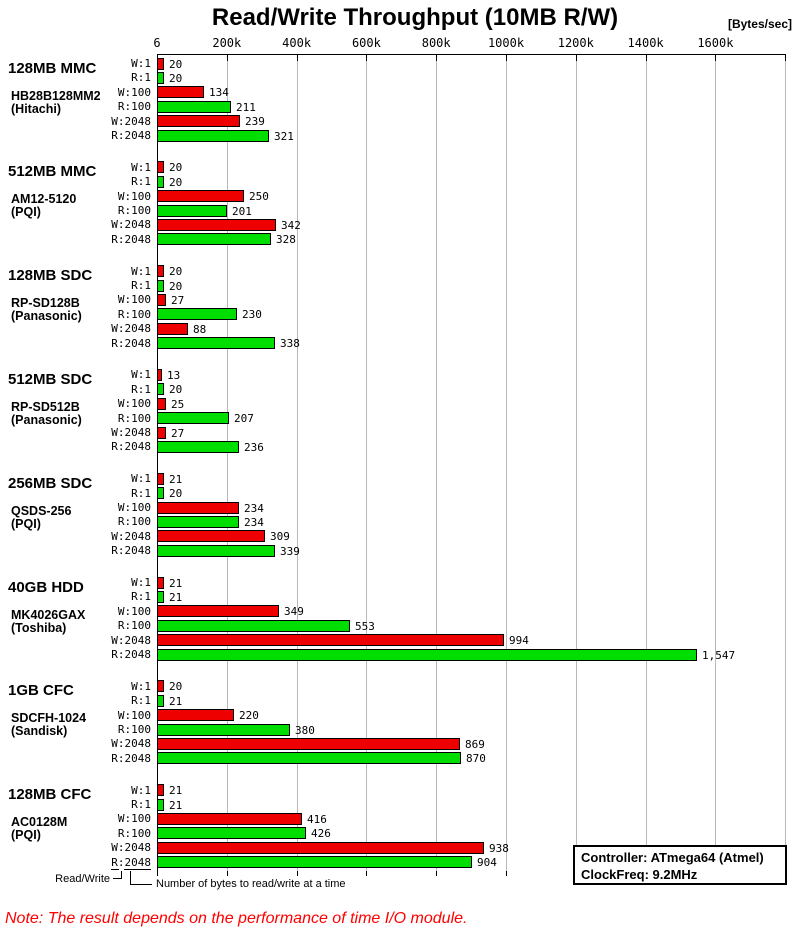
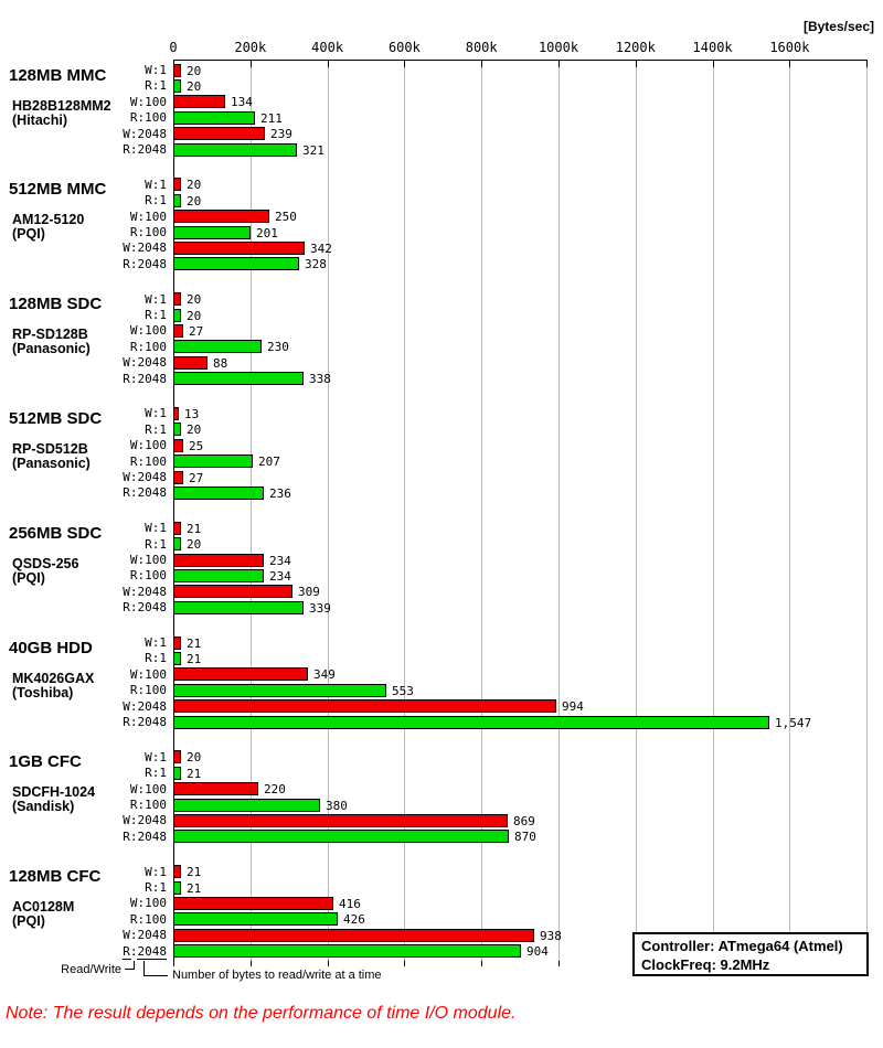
- Read/Write Throughput (10MB R/W)
  [Bytes/sec]
- 6
+ 0
  200k
  400k
  600k
  800k
  1000k
  1200k
  1400k
  1600k
  W:1
  20
  R:1
  20
  W:100
  134
  R:100
  211
  W:2048
  239
  R:2048
  321
  W:1
  20
  R:1
  20
  W:100
  250
  R:100
  201
  W:2048
  342
  R:2048
  328
  W:1
  20
  R:1
  20
  W:100
  27
  R:100
  230
  W:2048
  88
  R:2048
  338
  W:1
  13
  R:1
  20
  W:100
  25
  R:100
  207
  W:2048
  27
  R:2048
  236
  W:1
  21
  R:1
  20
  W:100
  234
  R:100
  234
  W:2048
  309
  R:2048
  339
  W:1
  21
  R:1
  21
  W:100
  349
  R:100
  553
  W:2048
  994
  R:2048
  1,547
  W:1
  20
  R:1
  21
  W:100
  220
  R:100
  380
  W:2048
  869
  R:2048
  870
  W:1
  21
  R:1
  21
  W:100
  416
  R:100
  426
  W:2048
  938
  R:2048
  904
  128MB MMC
  HB28B128MM2
  (Hitachi)
  512MB MMC
  AM12-5120
  (PQI)
  128MB SDC
  RP-SD128B
  (Panasonic)
  512MB SDC
  RP-SD512B
  (Panasonic)
  256MB SDC
  QSDS-256
  (PQI)
  40GB HDD
  MK4026GAX
  (Toshiba)
  1GB CFC
  SDCFH-1024
  (Sandisk)
  128MB CFC
  AC0128M
  (PQI)
  Controller: ATmega64 (Atmel)
  ClockFreq: 9.2MHz
  Read/Write
  Number of bytes to read/write at a time
  Note: The result depends on the performance of time I/O module.
